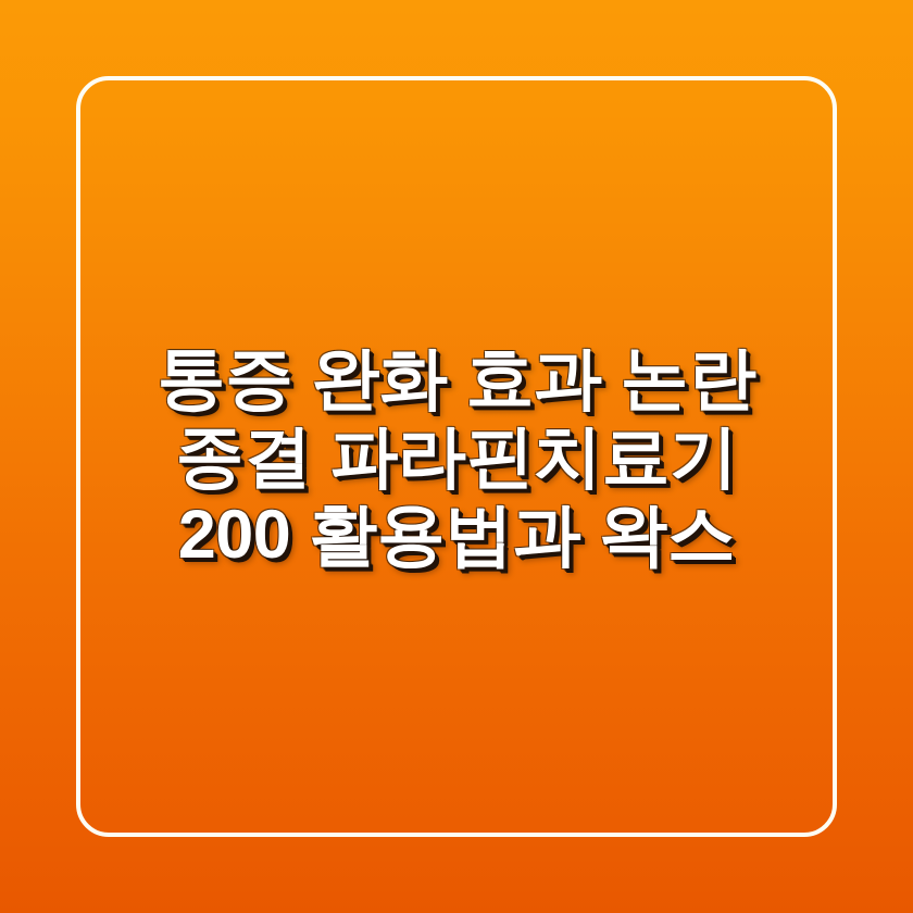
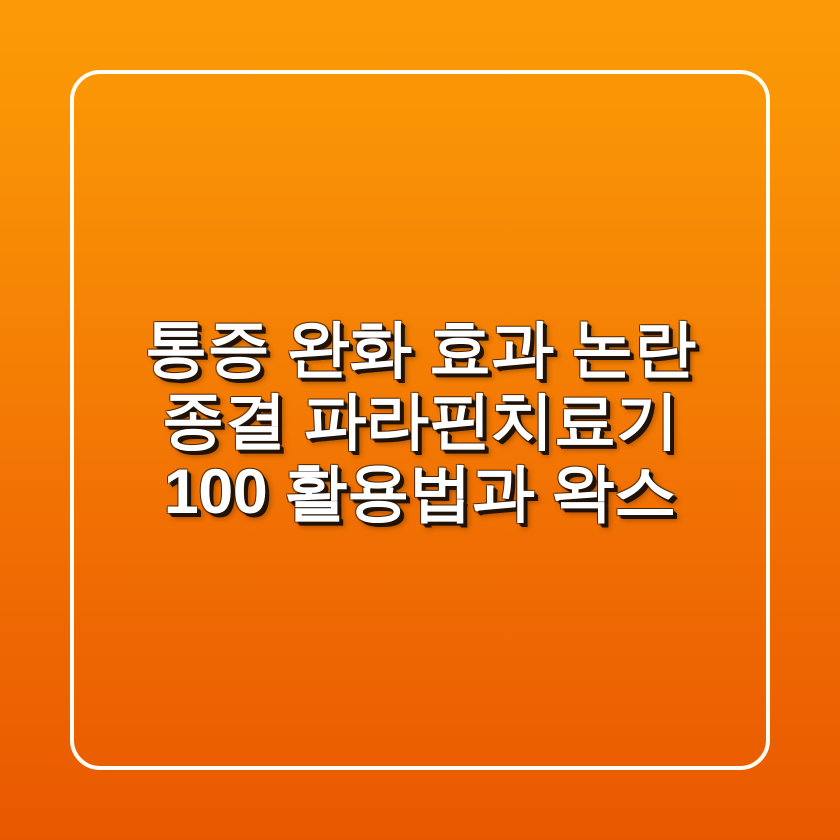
  통증 완화 효과 논란
  종결 파라핀치료기
- 200 활용법과 왁스
+ 100 활용법과 왁스
